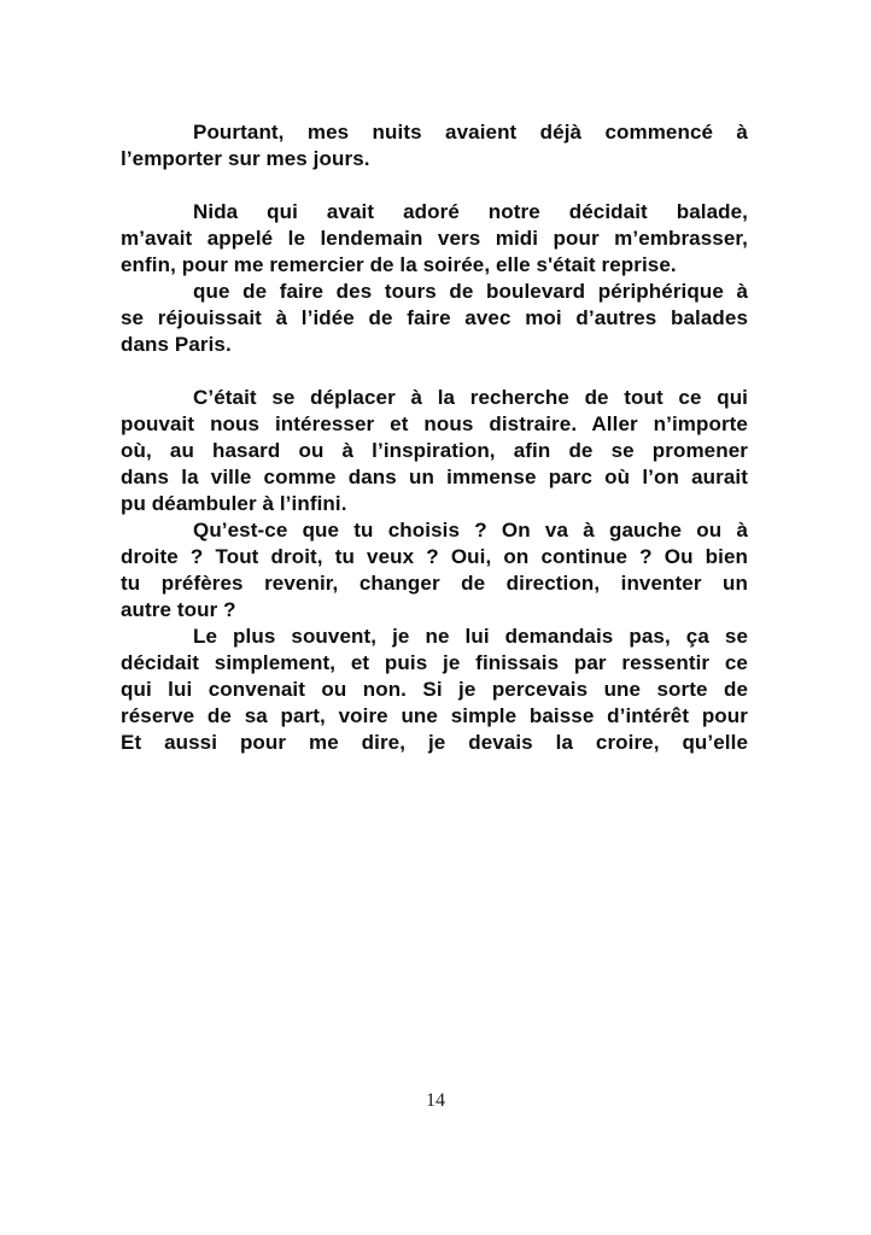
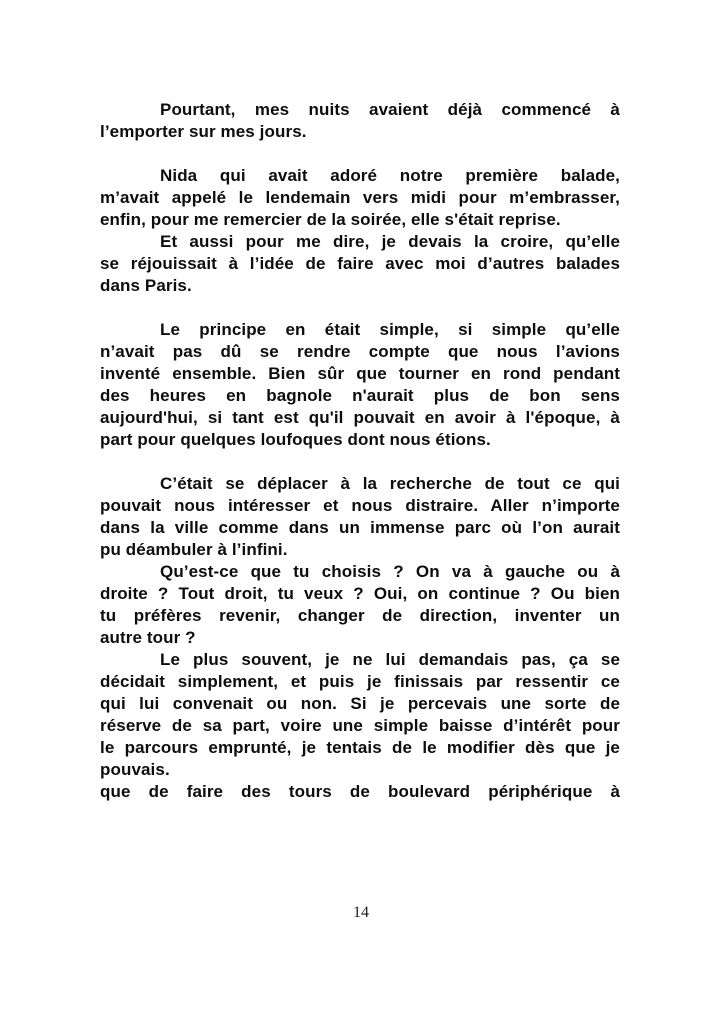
  Pourtant, mes nuits avaient déjà commencé à
  l’emporter sur mes jours.
- Nida qui avait adoré notre décidait balade,
+ Nida qui avait adoré notre première balade,
  m’avait appelé le lendemain vers midi pour m’embrasser,
  enfin, pour me remercier de la soirée, elle s'était reprise.
- que de faire des tours de boulevard périphérique à
+ Et aussi pour me dire, je devais la croire, qu’elle
  se réjouissait à l’idée de faire avec moi d’autres balades
  dans Paris.
+ Le principe en était simple, si simple qu’elle
+ n’avait pas dû se rendre compte que nous l’avions
+ inventé ensemble. Bien sûr que tourner en rond pendant
+ des heures en bagnole n'aurait plus de bon sens
+ aujourd'hui, si tant est qu'il pouvait en avoir à l'époque, à
+ part pour quelques loufoques dont nous étions.
  C’était se déplacer à la recherche de tout ce qui
  pouvait nous intéresser et nous distraire. Aller n’importe
- où, au hasard ou à l’inspiration, afin de se promener
  dans la ville comme dans un immense parc où l’on aurait
  pu déambuler à l’infini.
  Qu’est-ce que tu choisis ? On va à gauche ou à
  droite ? Tout droit, tu veux ? Oui, on continue ? Ou bien
  tu préfères revenir, changer de direction, inventer un
  autre tour ?
  Le plus souvent, je ne lui demandais pas, ça se
  décidait simplement, et puis je finissais par ressentir ce
  qui lui convenait ou non. Si je percevais une sorte de
  réserve de sa part, voire une simple baisse d’intérêt pour
+ le parcours emprunté, je tentais de le modifier dès que je
+ pouvais.
- Et aussi pour me dire, je devais la croire, qu’elle
+ que de faire des tours de boulevard périphérique à
  14
